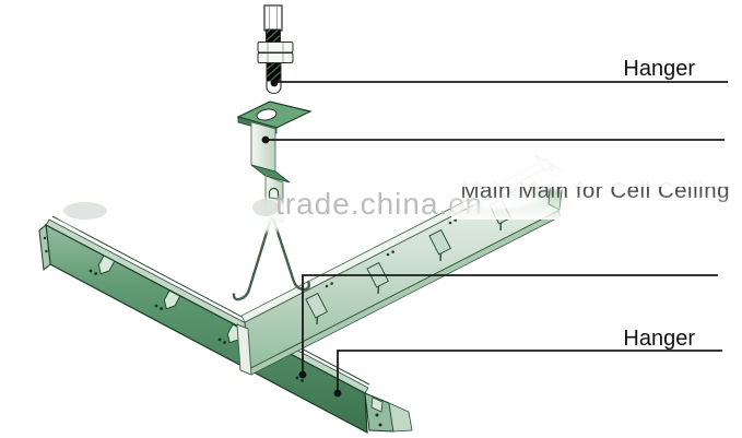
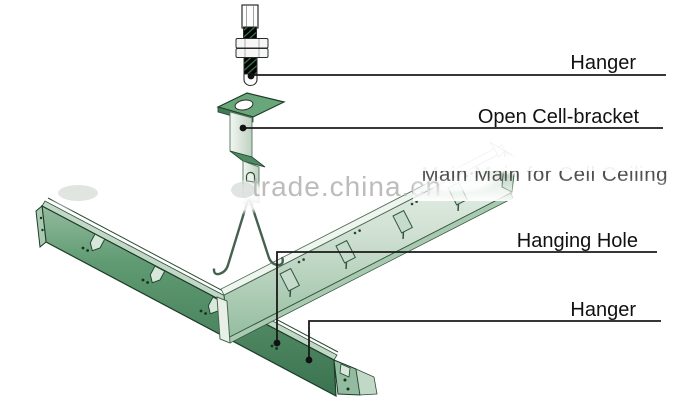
  trade.china.
  Main Main for Cell Ceiling
  Hanger
+ Open Cell-bracket
+ Hanging Hole
  Hanger
